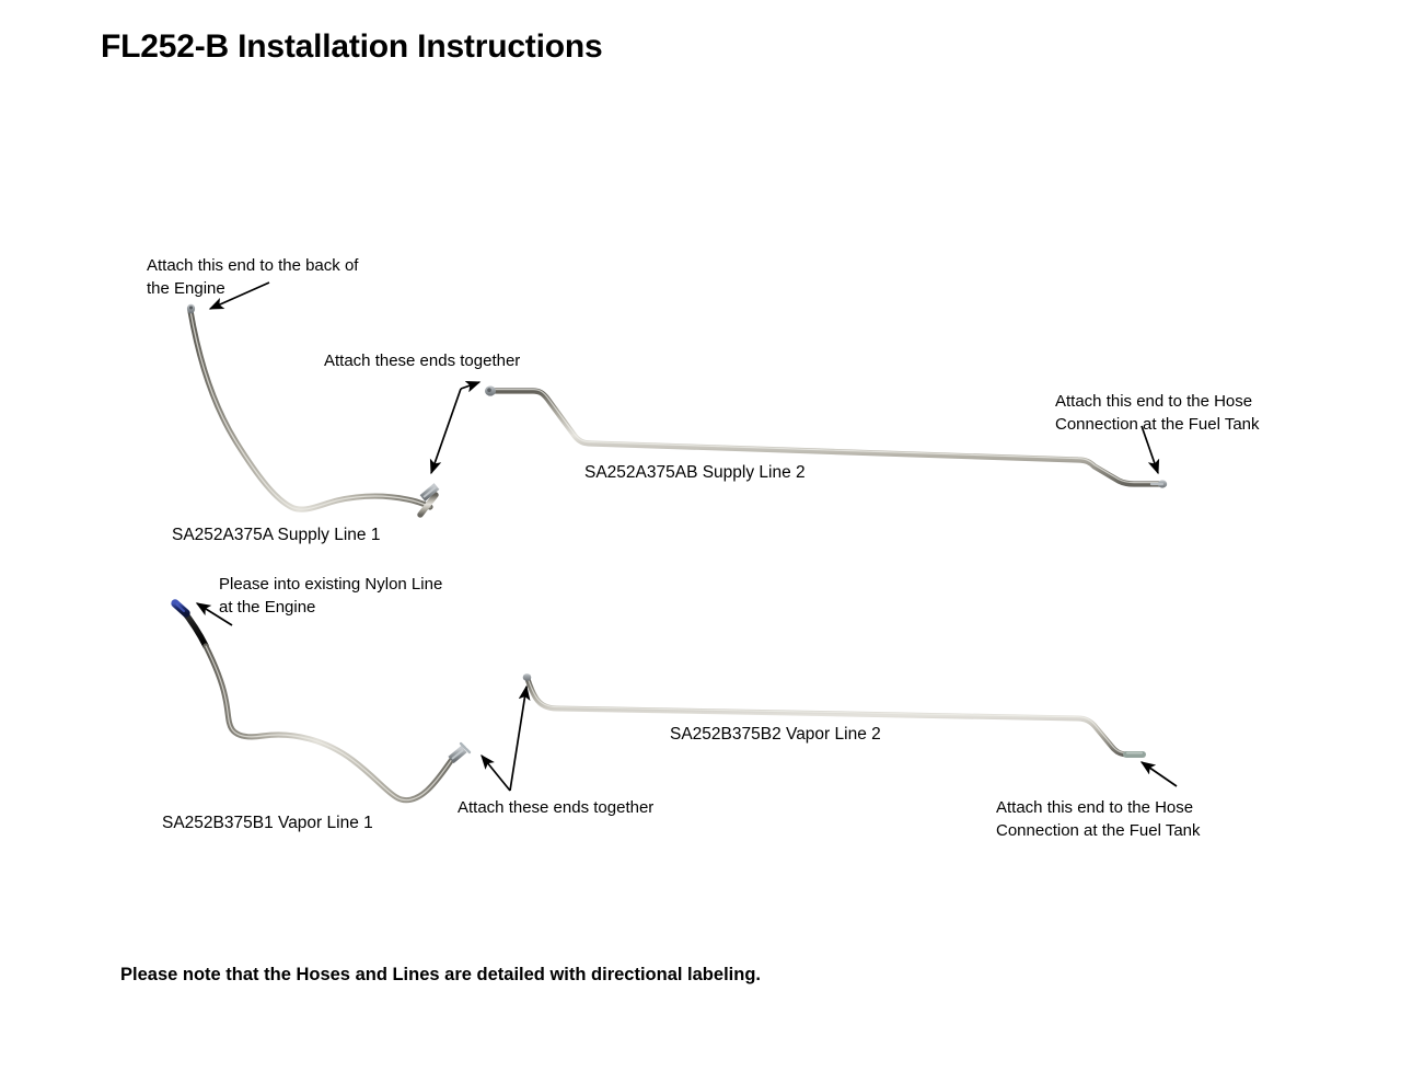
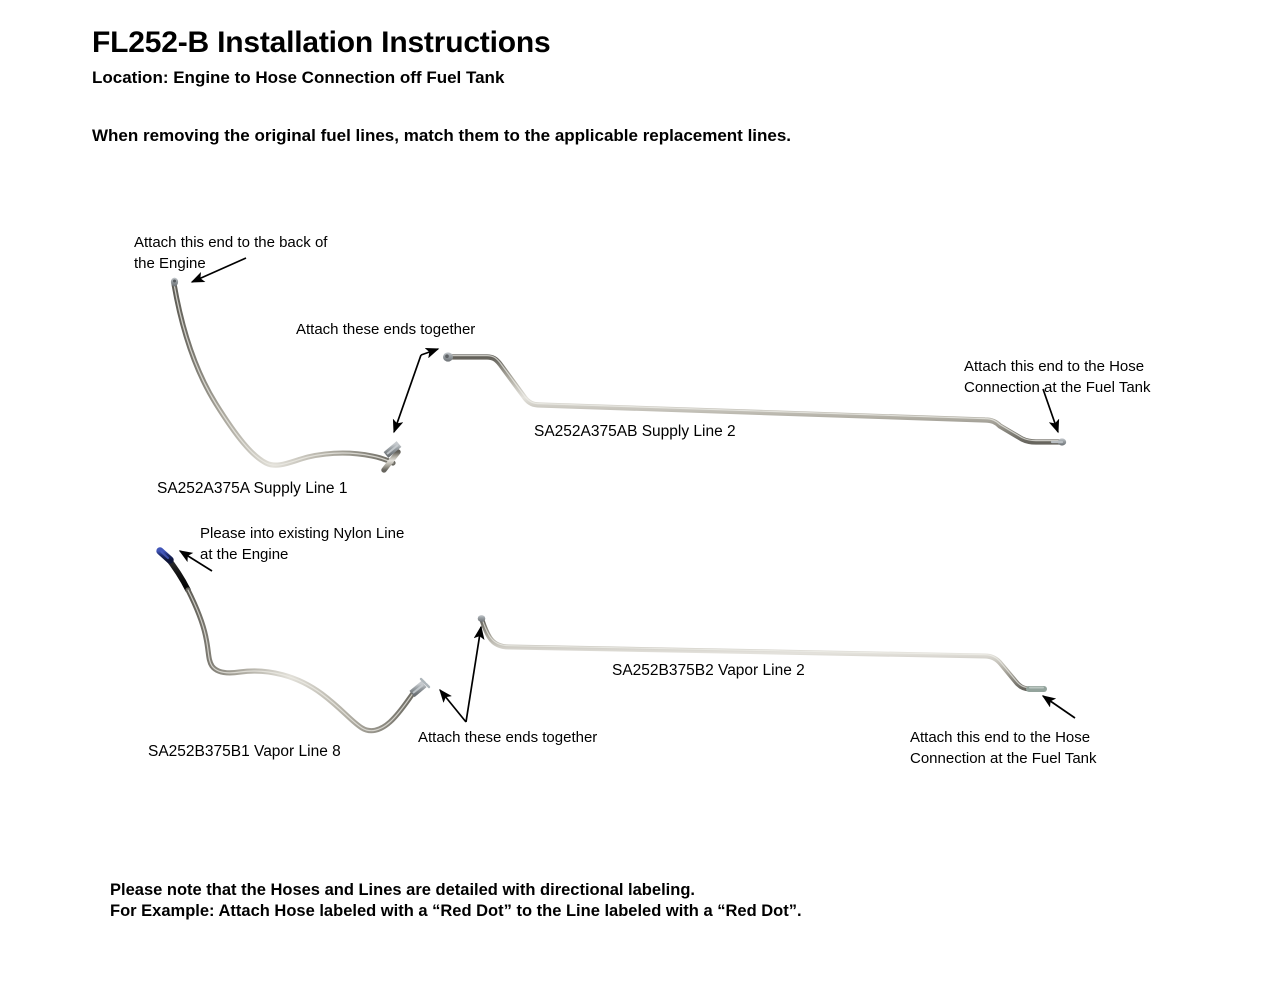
  FL252-B Installation Instructions
+ Location: Engine to Hose Connection off Fuel Tank
+ When removing the original fuel lines, match them to the applicable replacement lines.
  Attach this end to the back of
  the Engine
  Attach these ends together
  Attach this end to the Hose
  Connection at the Fuel Tank
  Please into existing Nylon Line
  at the Engine
  Attach these ends together
  Attach this end to the Hose
  Connection at the Fuel Tank
  SA252A375A Supply Line 1
  SA252A375AB Supply Line 2
- SA252B375B1 Vapor Line 1
+ SA252B375B1 Vapor Line 8
  SA252B375B2 Vapor Line 2
  Please note that the Hoses and Lines are detailed with directional labeling.
+ For Example: Attach Hose labeled with a “Red Dot” to the Line labeled with a “Red Dot”.
